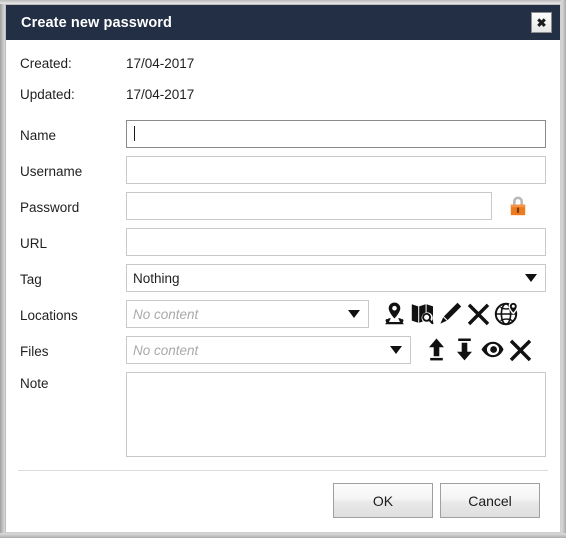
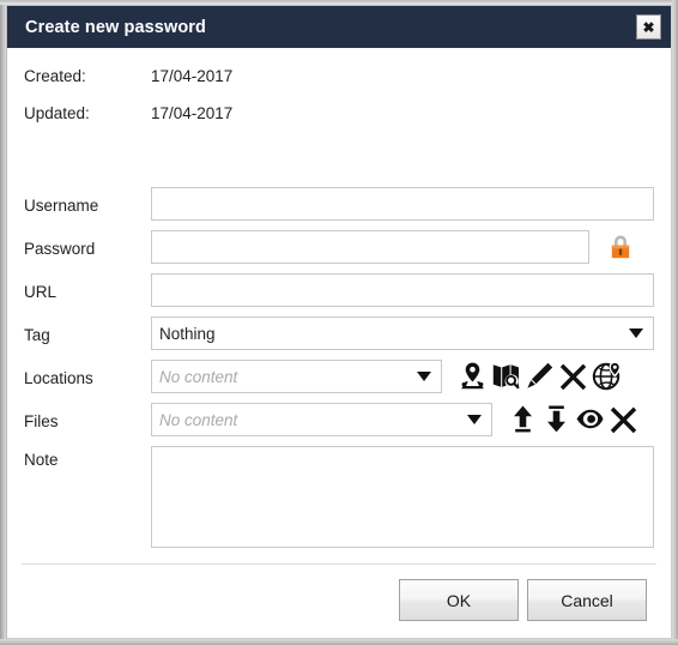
  Create new password
  ✖
  Created:
  17/04-2017
  Updated:
  17/04-2017
- Name
  Username
  Password
  URL
  Tag
  Nothing
  Locations
  No content
  Files
  No content
  Note
  OK
  Cancel
